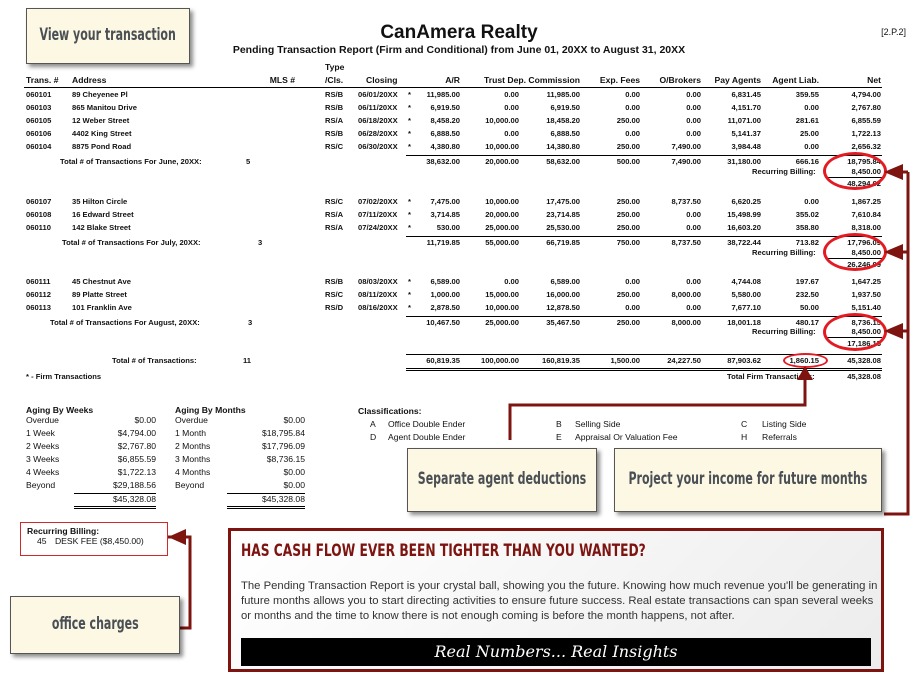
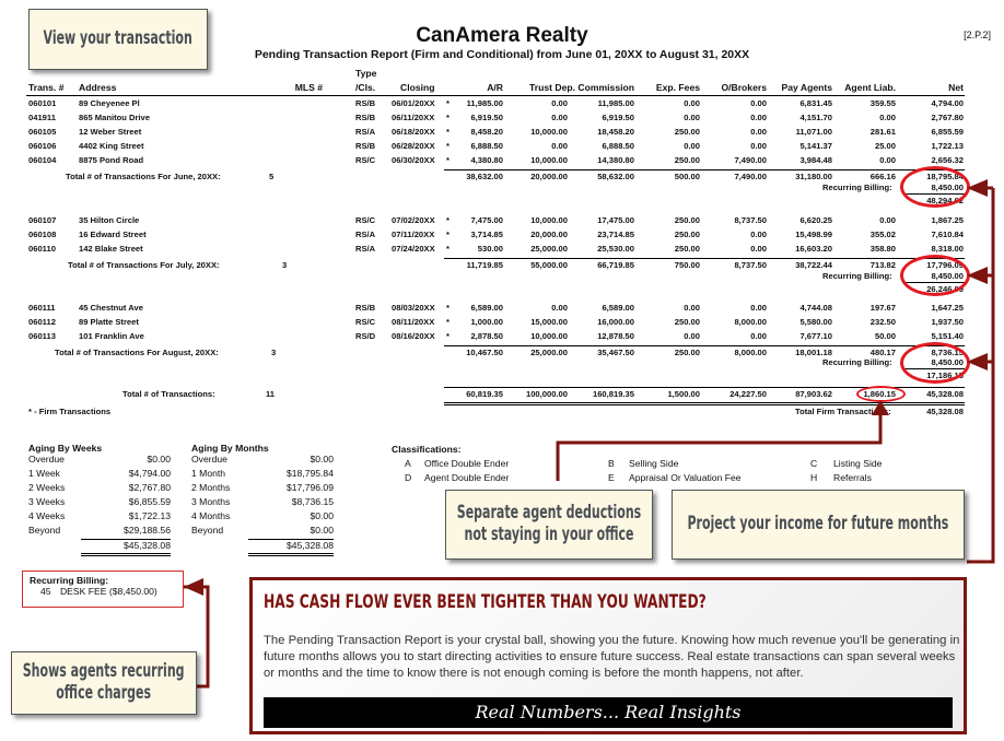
  CanAmera Realty
  Pending Transaction Report (Firm and Conditional) from June 01, 20XX to August 31, 20XX
  [2.P.2]
  Type
  Trans. #
  Address
  MLS #
  /Cls.
  Closing
  A/R
  Trust Dep.
  Commission
  Exp. Fees
  O/Brokers
  Pay Agents
  Agent Liab.
  Net
  060101
  89 Cheyenee Pl
  RS/B
  06/01/20XX
  *
  11,985.00
  0.00
  11,985.00
  0.00
  0.00
  6,831.45
  359.55
  4,794.00
- 060103
+ 041911
  865 Manitou Drive
  RS/B
  06/11/20XX
  *
  6,919.50
  0.00
  6,919.50
  0.00
  0.00
  4,151.70
  0.00
  2,767.80
  060105
  12 Weber Street
  RS/A
  06/18/20XX
  *
  8,458.20
  10,000.00
  18,458.20
  250.00
  0.00
  11,071.00
  281.61
  6,855.59
  060106
  4402 King Street
  RS/B
  06/28/20XX
  *
  6,888.50
  0.00
  6,888.50
  0.00
  0.00
  5,141.37
  25.00
  1,722.13
  060104
  8875 Pond Road
  RS/C
  06/30/20XX
  *
  4,380.80
  10,000.00
  14,380.80
  250.00
  7,490.00
  3,984.48
  0.00
  2,656.32
  Total # of Transactions For June, 20XX:
  5
  38,632.00
  20,000.00
  58,632.00
  500.00
  7,490.00
  31,180.00
  666.16
  18,795.84
  Recurring Billing:
  8,450.00
  48,294.62
  060107
  35 Hilton Circle
  RS/C
  07/02/20XX
  *
  7,475.00
  10,000.00
  17,475.00
  250.00
  8,737.50
  6,620.25
  0.00
  1,867.25
  060108
  16 Edward Street
  RS/A
  07/11/20XX
  *
  3,714.85
  20,000.00
  23,714.85
  250.00
  0.00
  15,498.99
  355.02
  7,610.84
  060110
  142 Blake Street
  RS/A
  07/24/20XX
  *
  530.00
  25,000.00
  25,530.00
  250.00
  0.00
  16,603.20
  358.80
  8,318.00
  Total # of Transactions For July, 20XX:
  3
  11,719.85
  55,000.00
  66,719.85
  750.00
  8,737.50
  38,722.44
  713.82
  17,796.09
  Recurring Billing:
  8,450.00
  26,246.09
  060111
  45 Chestnut Ave
  RS/B
  08/03/20XX
  *
  6,589.00
  0.00
  6,589.00
  0.00
  0.00
  4,744.08
  197.67
  1,647.25
  060112
  89 Platte Street
  RS/C
  08/11/20XX
  *
  1,000.00
  15,000.00
  16,000.00
  250.00
  8,000.00
  5,580.00
  232.50
  1,937.50
  060113
  101 Franklin Ave
  RS/D
  08/16/20XX
  *
  2,878.50
  10,000.00
  12,878.50
  0.00
  0.00
  7,677.10
  50.00
  5,151.40
  Total # of Transactions For August, 20XX:
  3
  10,467.50
  25,000.00
  35,467.50
  250.00
  8,000.00
  18,001.18
  480.17
  8,736.15
  Recurring Billing:
  8,450.00
  17,186.15
  Total # of Transactions:
  11
  60,819.35
  100,000.00
  160,819.35
  1,500.00
  24,227.50
  87,903.62
  1,860.15
  45,328.08
  * - Firm Transactions
  Total Firm Transacti:
  45,328.08
  Aging By Weeks
  Overdue
  $0.00
  1 Week
  $4,794.00
  2 Weeks
  $2,767.80
  3 Weeks
  $6,855.59
  4 Weeks
  $1,722.13
  Beyond
  $29,188.56
  $45,328.08
  Aging By Months
  Overdue
  $0.00
  1 Month
  $18,795.84
  2 Months
  $17,796.09
  3 Months
  $8,736.15
  4 Months
  $0.00
  Beyond
  $0.00
  $45,328.08
  Classifications:
  A
  Office Double Ender
  B
  Selling Side
  C
  Listing Side
  D
  Agent Double Ender
  E
  Appraisal Or Valuation Fee
  H
  Referrals
  Recurring Billing:
  45 DESK FEE ($8,450.00)
  View your transaction
  Separate agent deductions
+ not staying in your office
  Project your income for future months
+ Shows agents recurring
  office charges
  HAS CASH FLOW EVER BEEN TIGHTER THAN YOU WANTED?
  The Pending Transaction Report is your crystal ball, showing you the future. Knowing how much revenue you'll be generating in future months allows you to start directing activities to ensure future success. Real estate transactions can span several weeks or months and the time to know there is not enough coming is before the month happens, not after.
  Real Numbers... Real Insights
